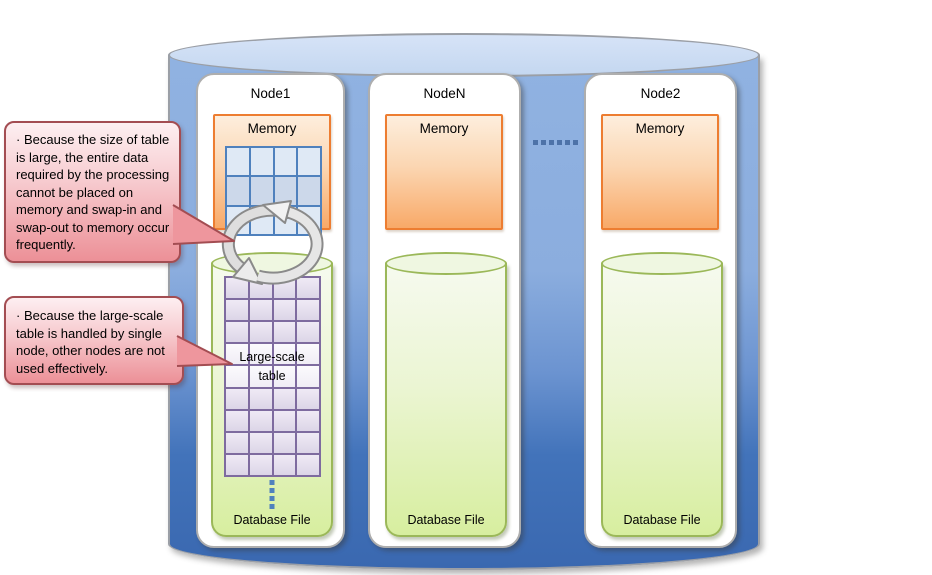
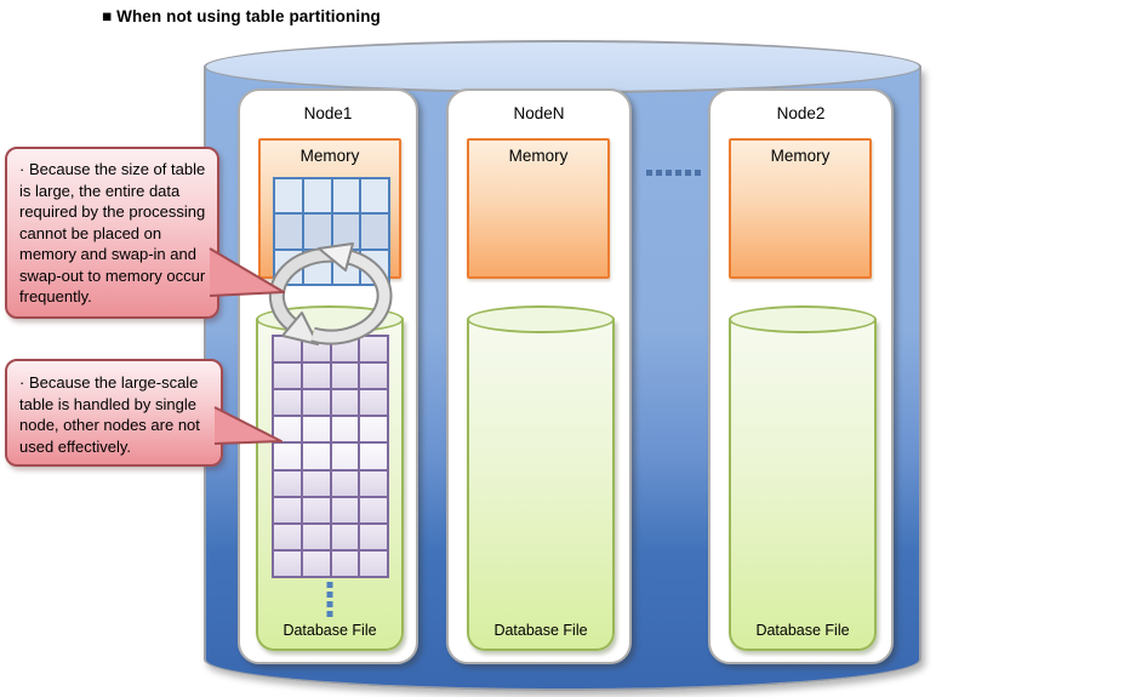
+ ■ When not using table partitioning
  Node1
  Memory
- Large-scale table
  Database File
  NodeN
  Memory
  Database File
  Node2
  Memory
  Database File
  · Because the size of table is large, the entire data required by the processing cannot be placed on memory and swap-in and swap-out to memory occur frequently.
  · Because the large-scale table is handled by single node, other nodes are not used effectively.
